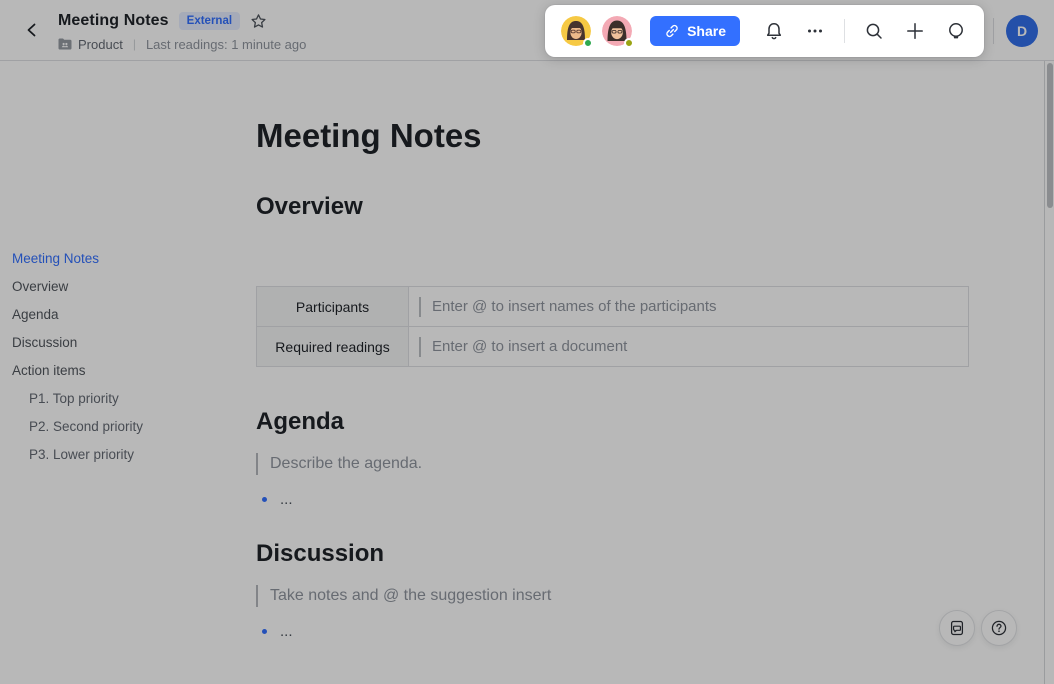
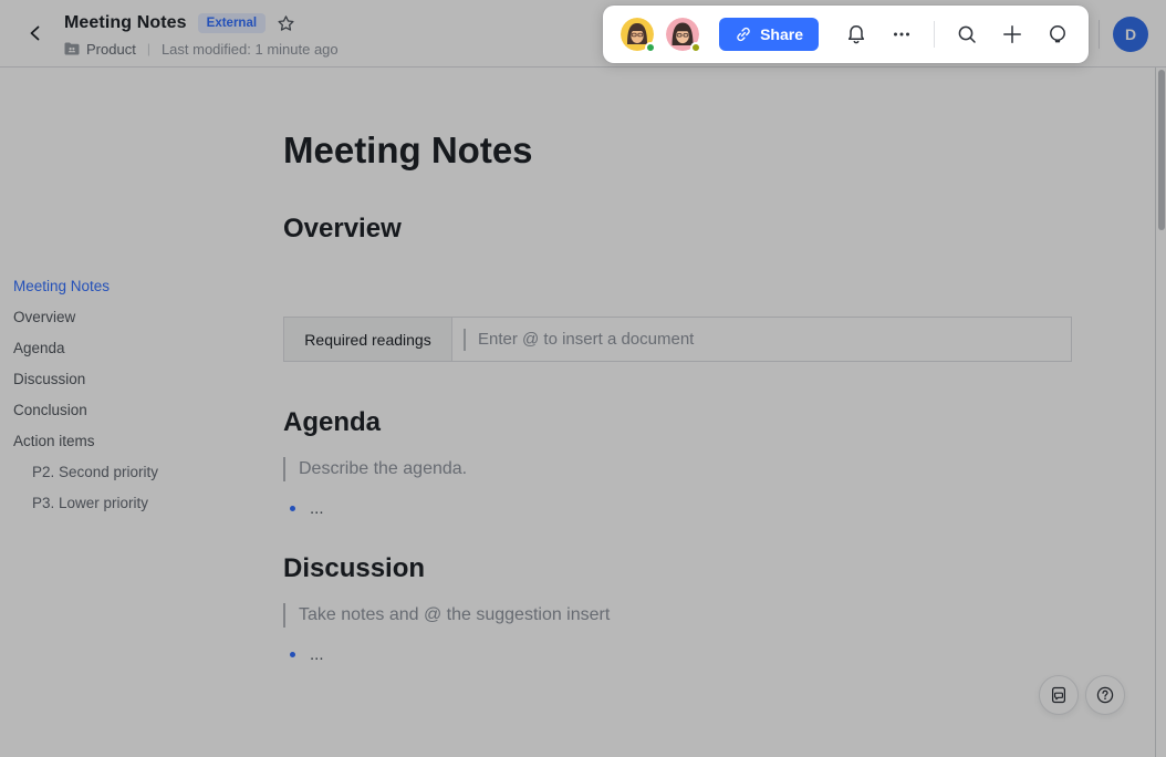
  Meeting Notes
  External
  Product
  |
- Last readings: 1 minute ago
+ Last modified: 1 minute ago
  Share
  D
  Meeting Notes
  Overview
  Agenda
  Discussion
+ Conclusion
  Action items
- P1. Top priority
  P2. Second priority
  P3. Lower priority
  Meeting Notes
  Overview
- Participants	Enter @ to insert names of the participants
  Required readings	Enter @ to insert a document
  Agenda
  Describe the agenda.
  ...
  Discussion
  Take notes and @ the suggestion insert
  ...
